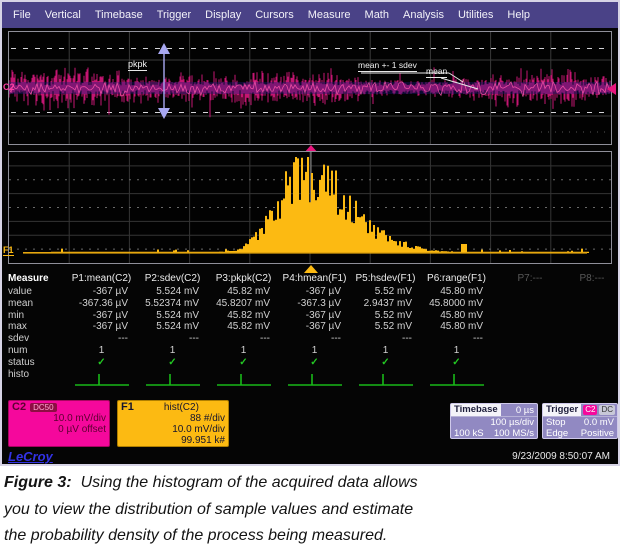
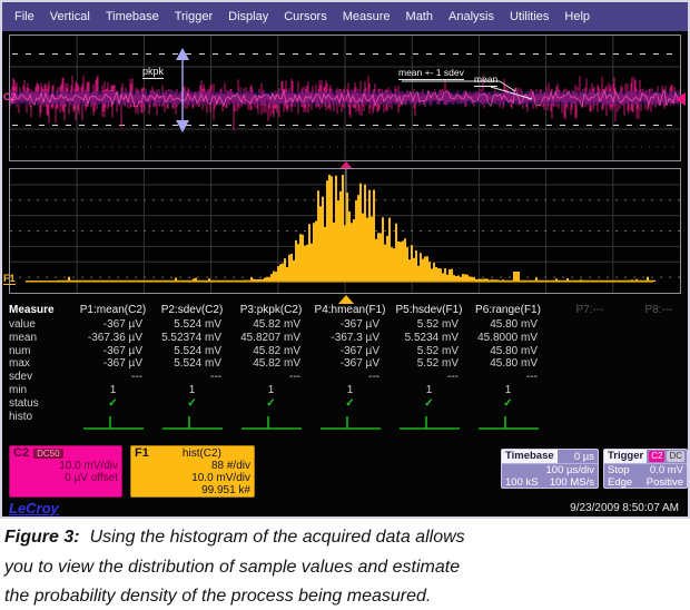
  File
  Vertical
  Timebase
  Trigger
  Display
  Cursors
  Measure
  Math
  Analysis
  Utilities
  Help
  C2
  pkpk
  mean +- 1 sdev
  mean
  F1
  Measure
  P1:mean(C2)
  P2:sdev(C2)
  P3:pkpk(C2)
  P4:hmean(F1)
  P5:hsdev(F1)
  P6:range(F1)
  P7:---
  P8:---
  value
  -367 µV
  5.524 mV
  45.82 mV
  -367 µV
  5.52 mV
  45.80 mV
  mean
  -367.36 µV
  5.52374 mV
  45.8207 mV
  -367.3 µV
- 2.9437 mV
+ 5.5234 mV
  45.8000 mV
- min
+ num
  -367 µV
  5.524 mV
  45.82 mV
  -367 µV
  5.52 mV
  45.80 mV
  max
  -367 µV
  5.524 mV
  45.82 mV
  -367 µV
  5.52 mV
  45.80 mV
  sdev
  ---
  ---
  ---
  ---
  ---
  ---
- num
+ min
  1
  1
  1
  1
  1
  1
  status
  ✓
  ✓
  ✓
  ✓
  ✓
  ✓
  histo
  C2
  DC50
  10.0 mV/div
  0 µV offset
  F1
  hist(C2)
  88 #/div
  10.0 mV/div
  99.951 k#
  Timebase
  0 µs
  100 µs/div
  100 kS
  100 MS/s
  Trigger
  C2
  DC
  Stop
  0.0 mV
  Edge
  Positive
  LeCroy
  9/23/2009 8:50:07 AM
  Figure 3: Using the histogram of the acquired data allows
  you to view the distribution of sample values and estimate
  the probability density of the process being measured.
